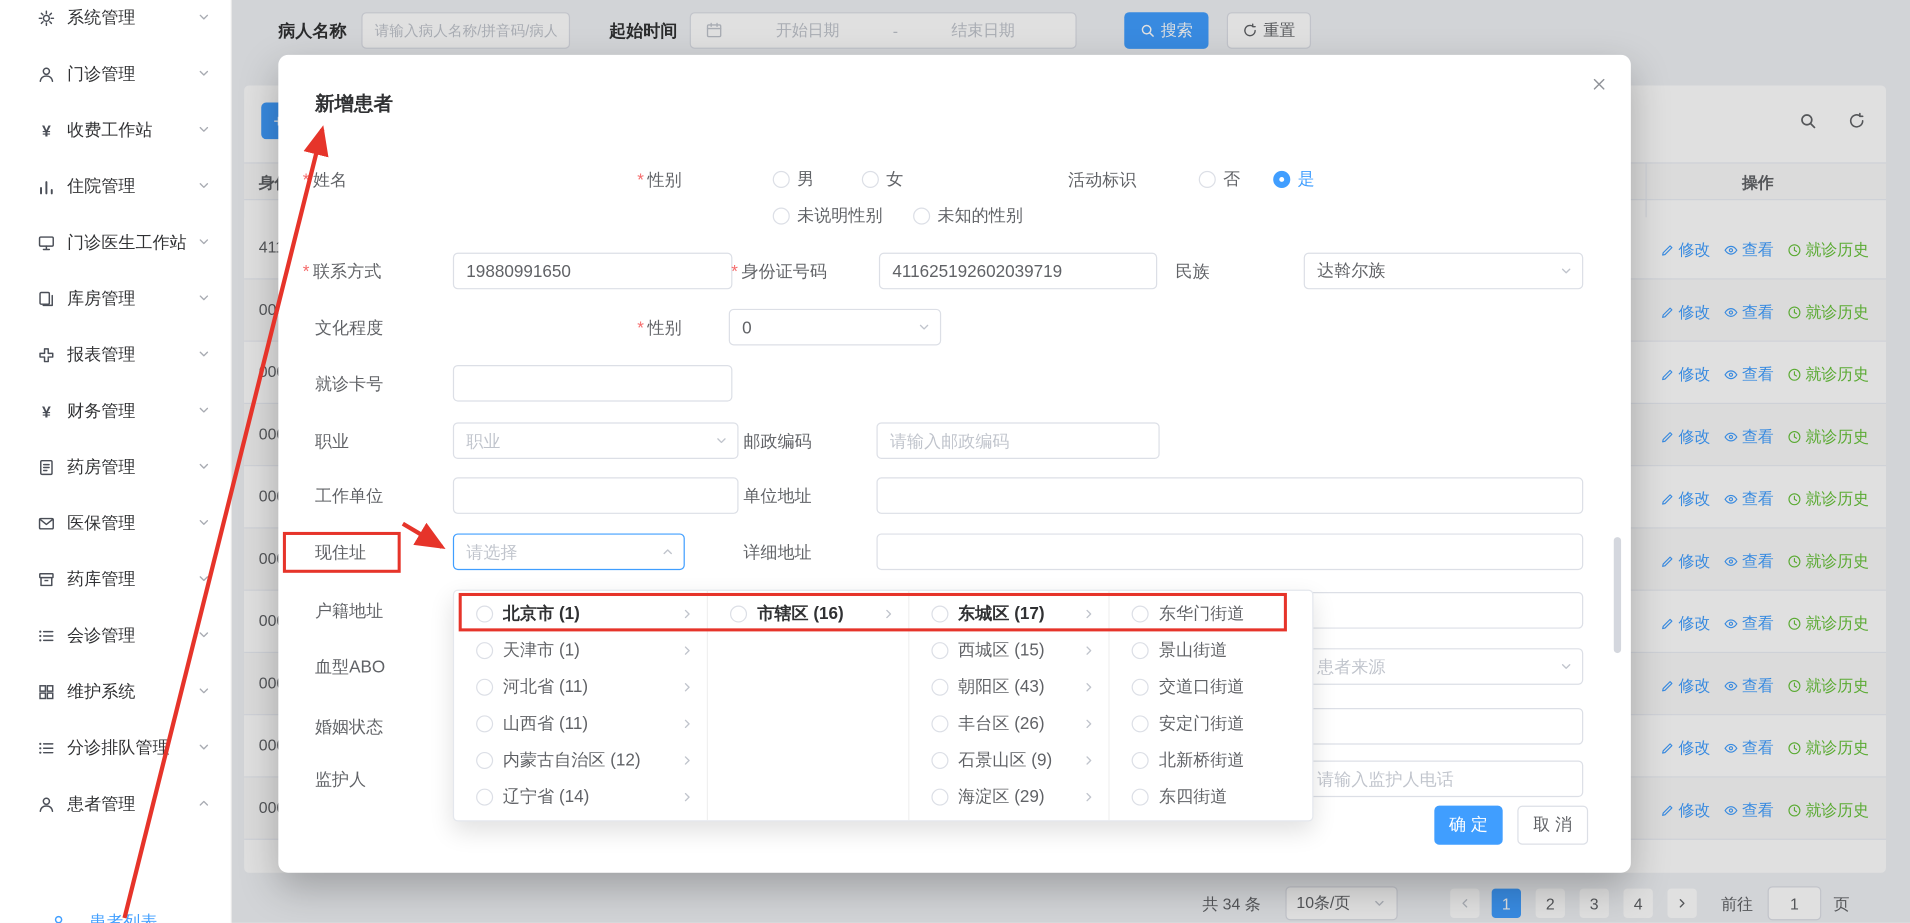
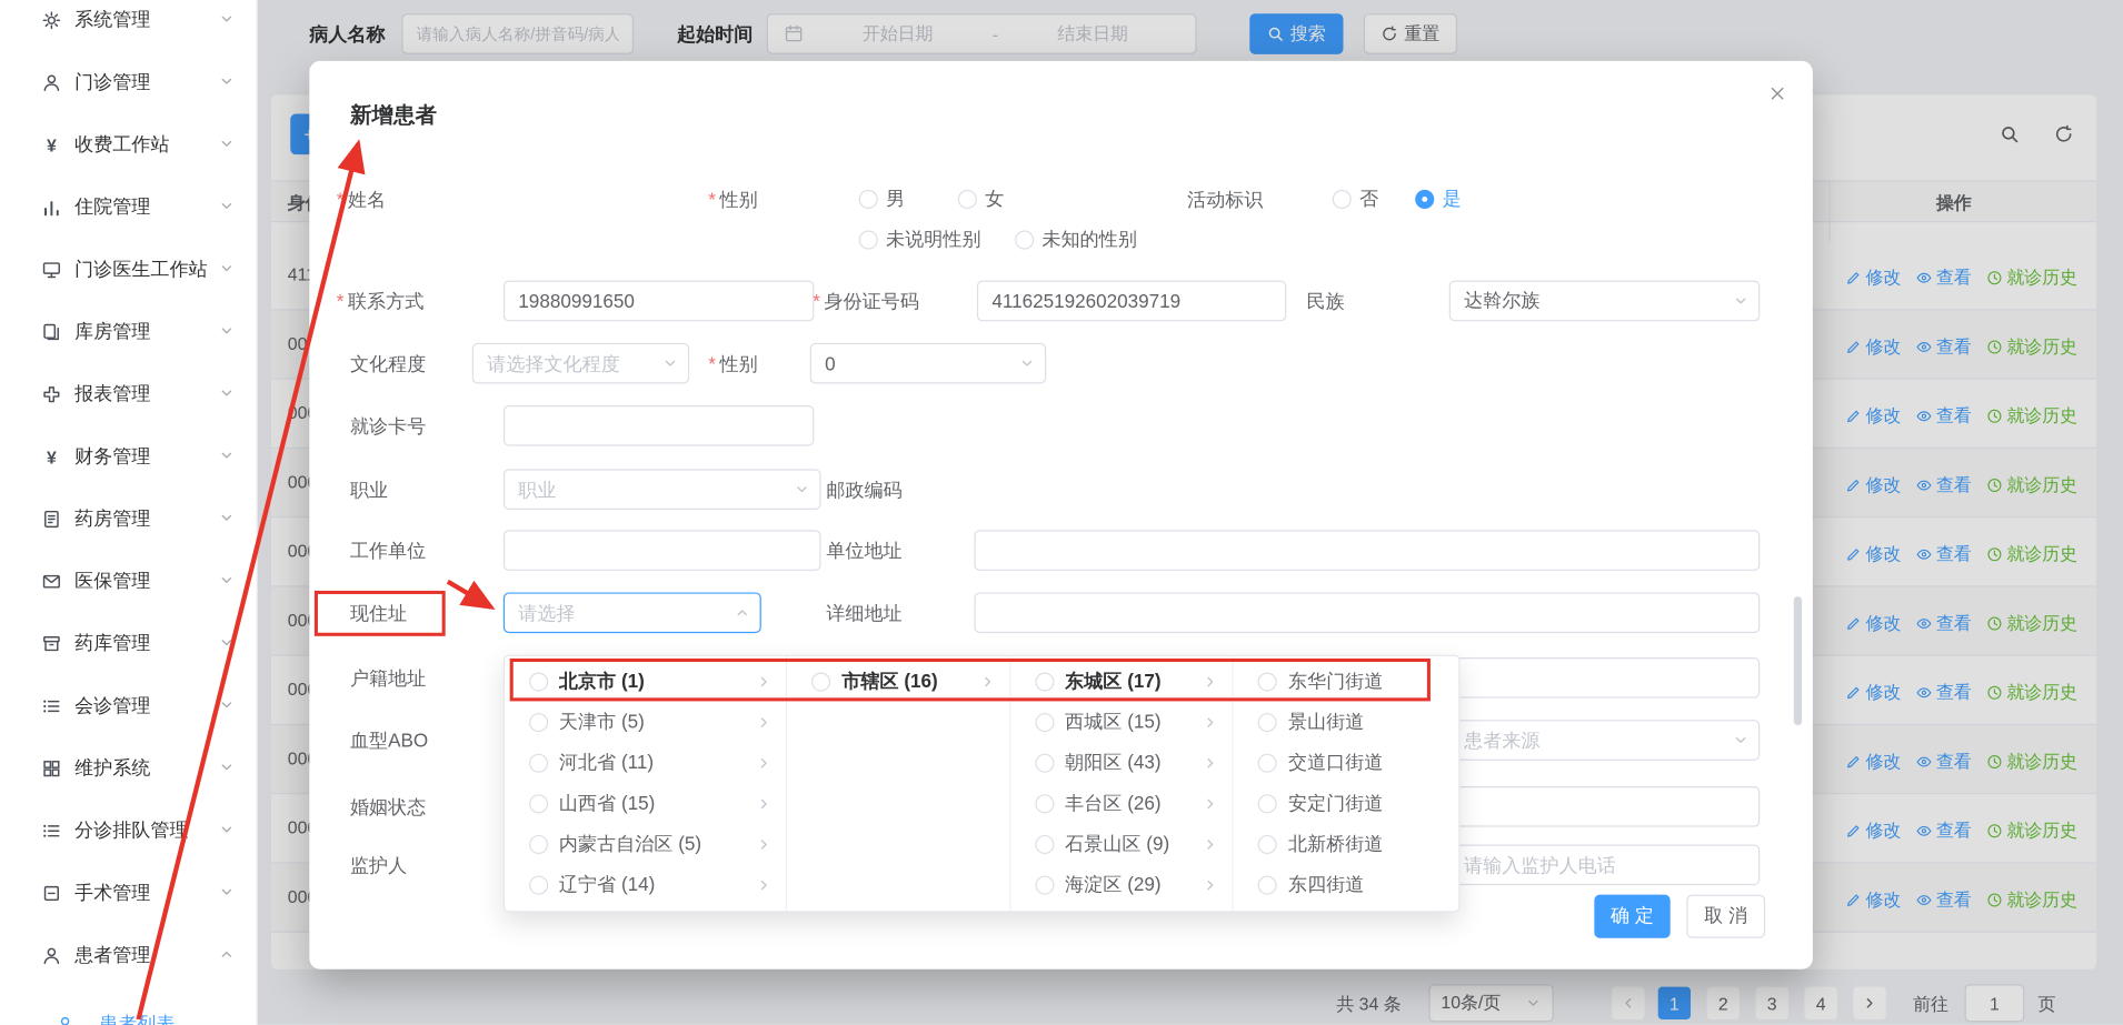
  系统管理
  门诊管理
  ¥
  收费工作站
  住院管理
  门诊医生工作站
  库房管理
  报表管理
  ¥
  财务管理
  药房管理
  医保管理
  药库管理
  会诊管理
  维护系统
  分诊排队管理
+ 手术管理
  患者管理
  患者列表
  病人名称
  请输入病人名称/拼音码/病人
  起始时间
  开始日期
  -
  结束日期
  搜索
  重置
  操作
  修改
  查看
  就诊历史
  修改
  查看
  就诊历史
  修改
  查看
  就诊历史
  修改
  查看
  就诊历史
  修改
  查看
  就诊历史
  修改
  查看
  就诊历史
  修改
  查看
  就诊历史
  修改
  查看
  就诊历史
  修改
  查看
  就诊历史
  修改
  查看
  就诊历史
  共 34 条
  10条/页
  1
  2
  3
  4
  前往
  1
  页
  新增患者
  * 姓名
  * 性别
  男
  女
  活动标识
  否
  是
  未说明性别
  未知的性别
  * 联系方式
  19880991650
  * 身份证号码
  411625192602039719
  民族
  达斡尔族
  文化程度
+ 请选择文化程度
  * 性别
  0
  就诊卡号
  职业
  职业
  邮政编码
- 请输入邮政编码
  工作单位
  单位地址
  现住址
  请选择
  详细地址
  户籍地址
  血型ABO
  患者来源
  婚姻状态
  监护人
  请输入监护人电话
  确 定
  取 消
  北京市 (1)
- 天津市 (1)
+ 天津市 (5)
  河北省 (11)
- 山西省 (11)
+ 山西省 (15)
- 内蒙古自治区 (12)
+ 内蒙古自治区 (5)
  辽宁省 (14)
  市辖区 (16)
  东城区 (17)
  西城区 (15)
  朝阳区 (43)
  丰台区 (26)
  石景山区 (9)
  海淀区 (29)
  东华门街道
  景山街道
  交道口街道
  安定门街道
  北新桥街道
  东四街道
